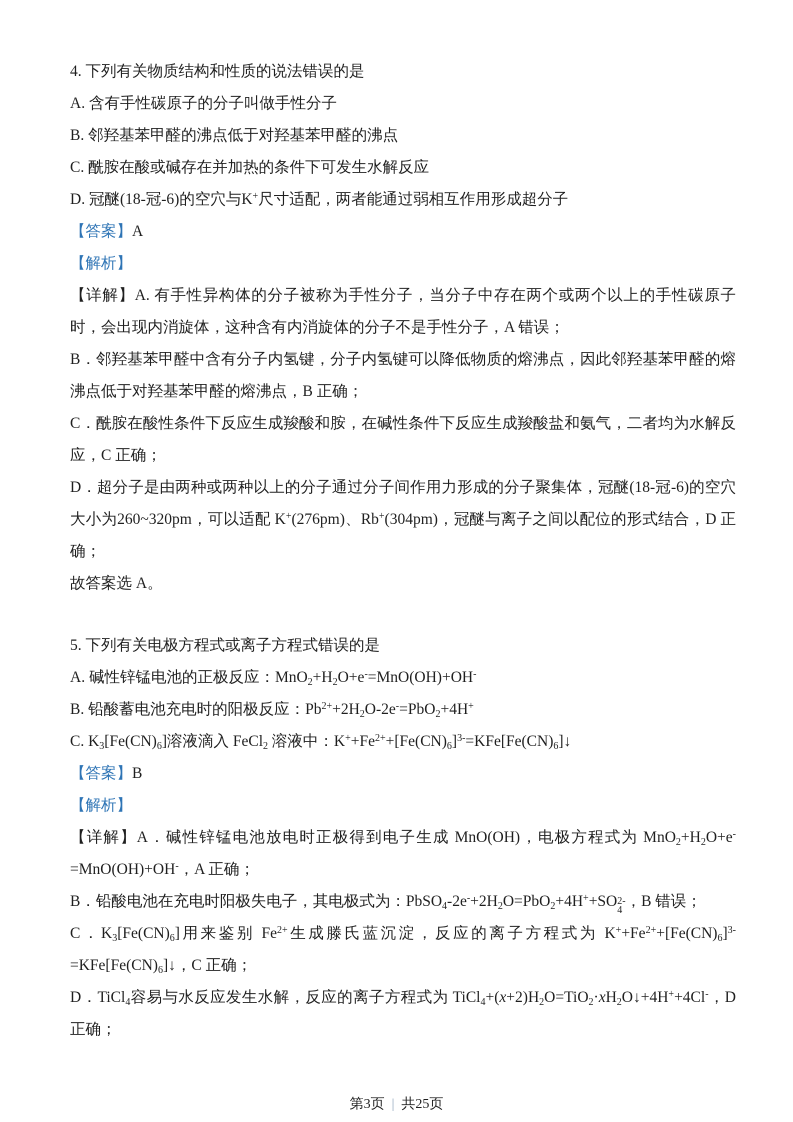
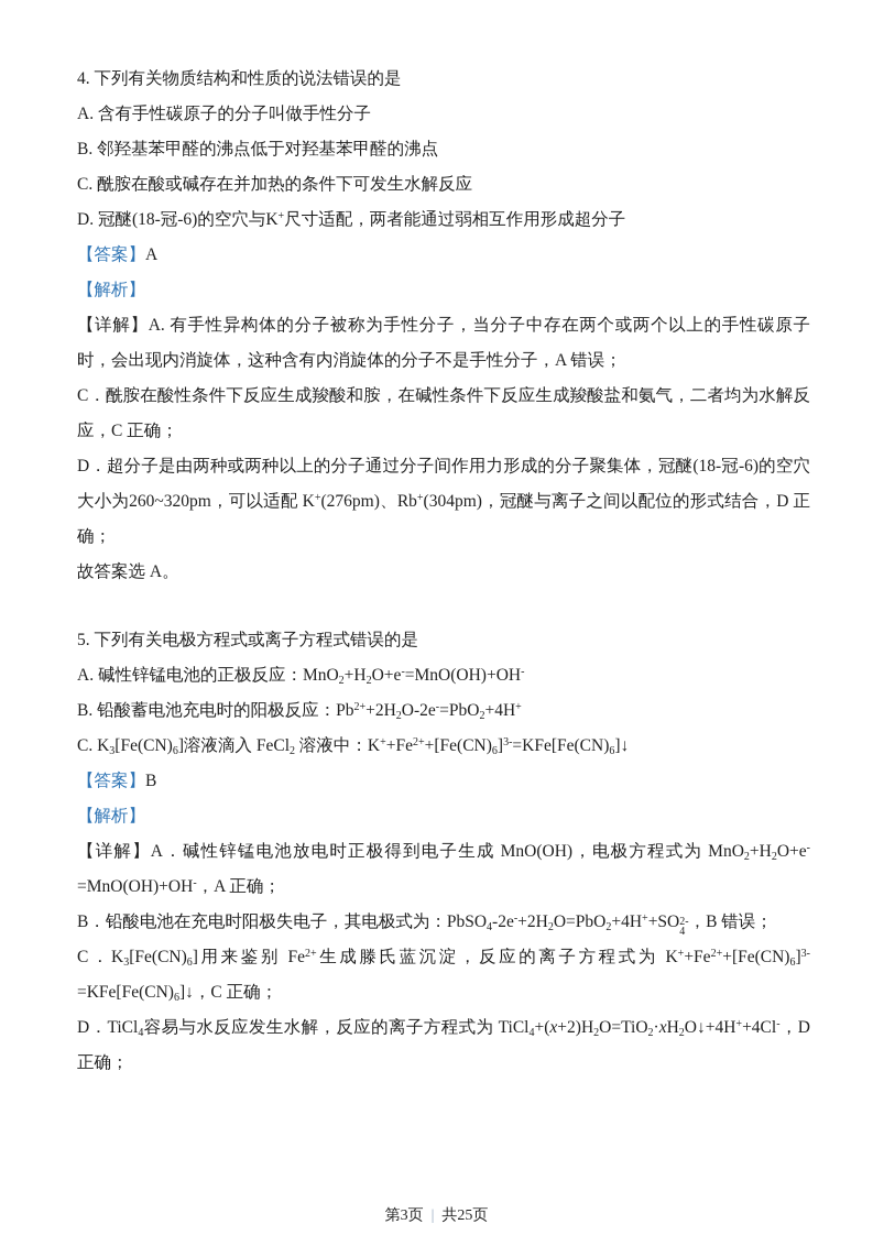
  4. 下列有关物质结构和性质的说法错误的是
  A. 含有手性碳原子的分子叫做手性分子
  B. 邻羟基苯甲醛的沸点低于对羟基苯甲醛的沸点
  C. 酰胺在酸或碱存在并加热的条件下可发生水解反应
  D. 冠醚(18-冠-6)的空穴与K+尺寸适配，两者能通过弱相互作用形成超分子
  【答案】A
  【解析】
  【详解】A. 有手性异构体的分子被称为手性分子，当分子中存在两个或两个以上的手性碳原子时，会出现内消旋体，这种含有内消旋体的分子不是手性分子，A 错误；
- B．邻羟基苯甲醛中含有分子内氢键，分子内氢键可以降低物质的熔沸点，因此邻羟基苯甲醛的熔沸点低于对羟基苯甲醛的熔沸点，B 正确；
  C．酰胺在酸性条件下反应生成羧酸和胺，在碱性条件下反应生成羧酸盐和氨气，二者均为水解反应，C 正确；
  D．超分子是由两种或两种以上的分子通过分子间作用力形成的分子聚集体，冠醚(18-冠-6)的空穴大小为260~320pm，可以适配 K+(276pm)、Rb+(304pm)，冠醚与离子之间以配位的形式结合，D 正确；
  故答案选 A。
  5. 下列有关电极方程式或离子方程式错误的是
  A. 碱性锌锰电池的正极反应：MnO2+H2O+e-=MnO(OH)+OH-
  B. 铅酸蓄电池充电时的阳极反应：Pb2++2H2O-2e-=PbO2+4H+
  C. K3[Fe(CN)6]溶液滴入 FeCl2 溶液中：K++Fe2++[Fe(CN)6]3-=KFe[Fe(CN)6]↓
  【答案】B
  【解析】
  【详解】A．碱性锌锰电池放电时正极得到电子生成 MnO(OH)，电极方程式为 MnO2+H2O+e-=MnO(OH)+OH-，A 正确；
  B．铅酸电池在充电时阳极失电子，其电极式为：PbSO4-2e-+2H2O=PbO2+4H++SO
  2-
  4
  ，B 错误；
  C．K3[Fe(CN)6]用来鉴别 Fe2+生成滕氏蓝沉淀，反应的离子方程式为 K++Fe2++[Fe(CN)6]3-=KFe[Fe(CN)6]↓，C 正确；
  D．TiCl4容易与水反应发生水解，反应的离子方程式为 TiCl4+(x+2)H2O=TiO2·xH2O↓+4H++4Cl-，D 正确；
  第3页 | 共25页
